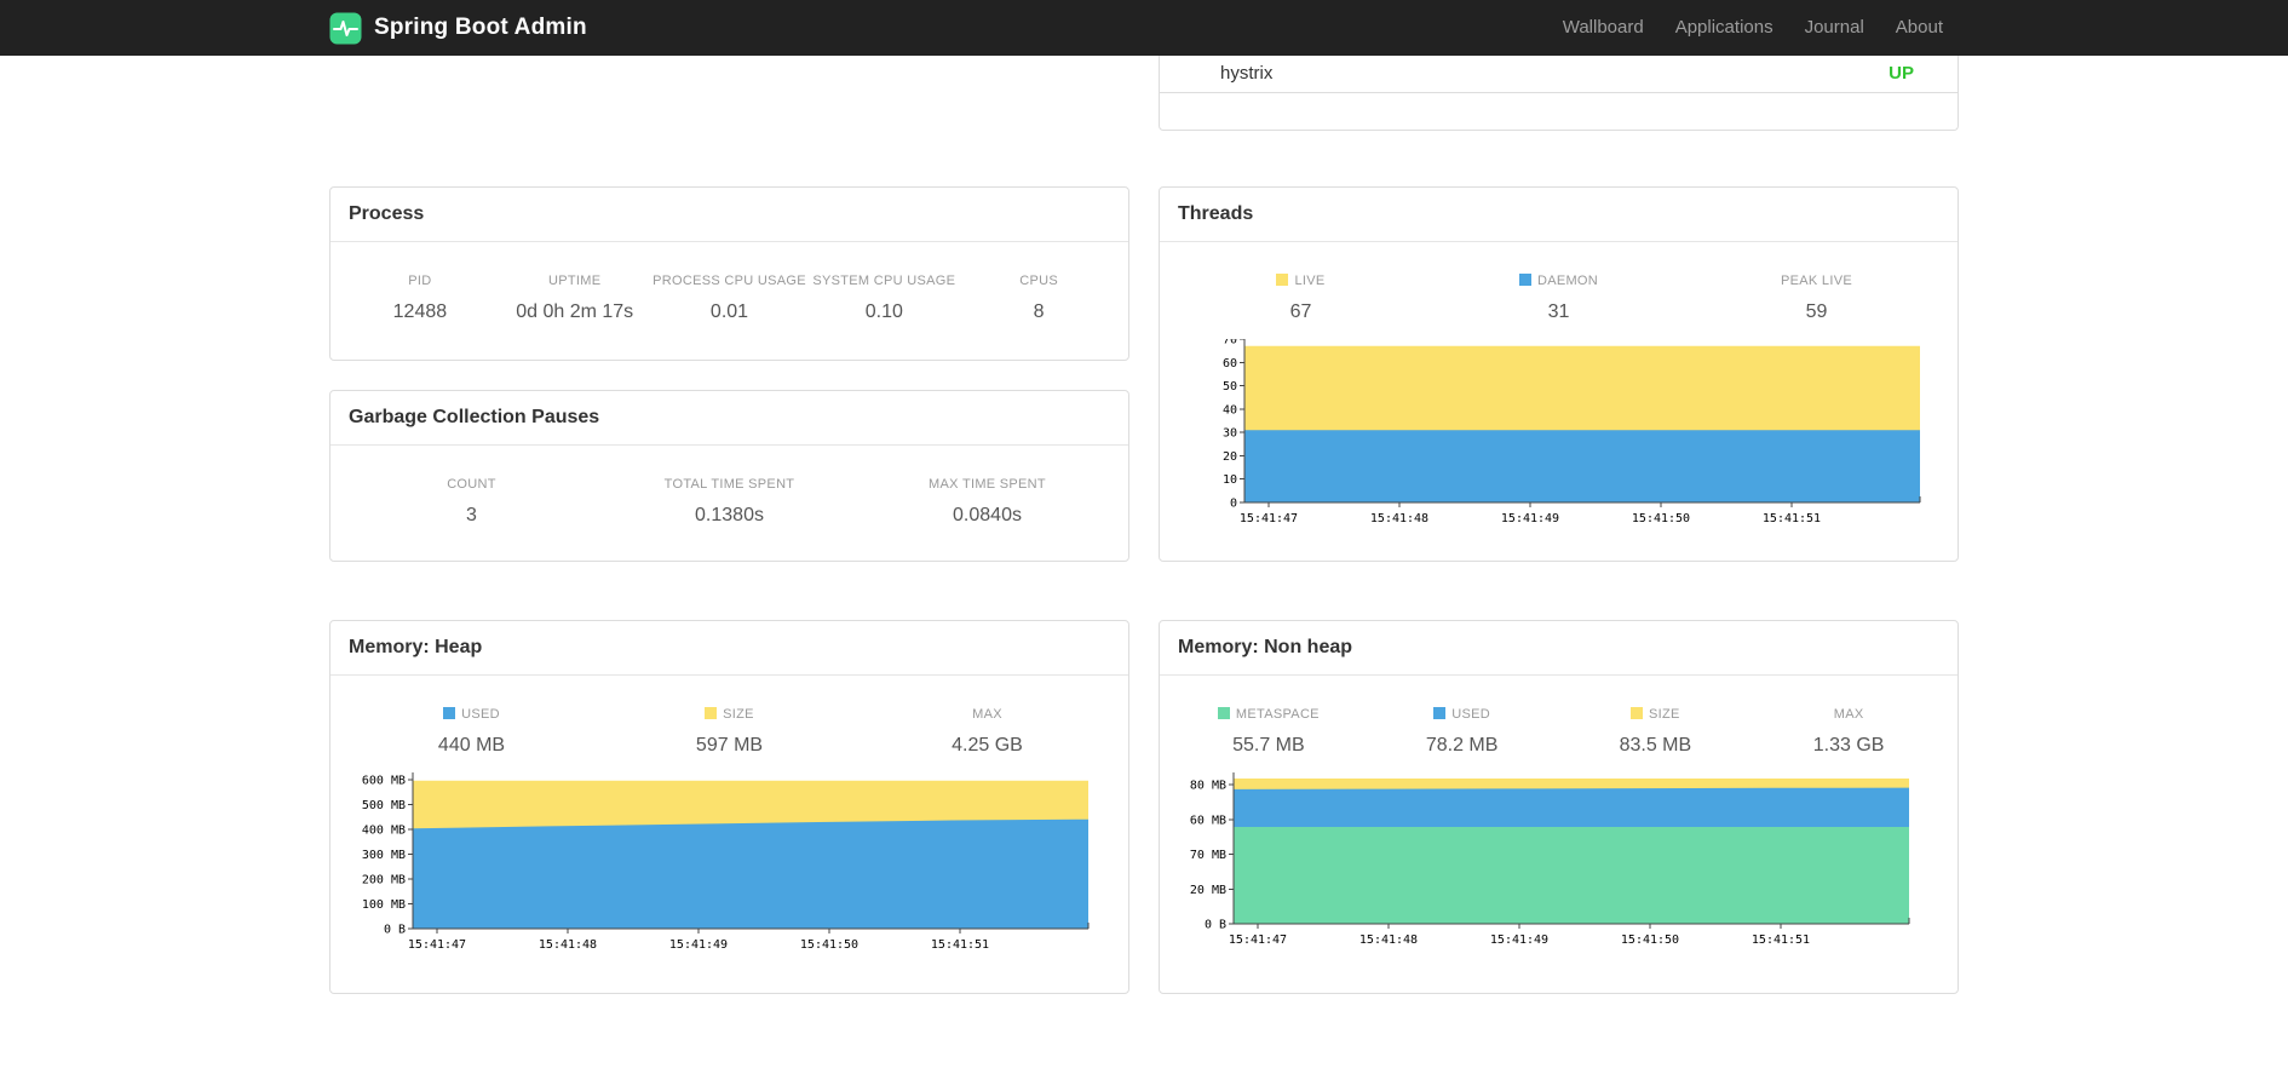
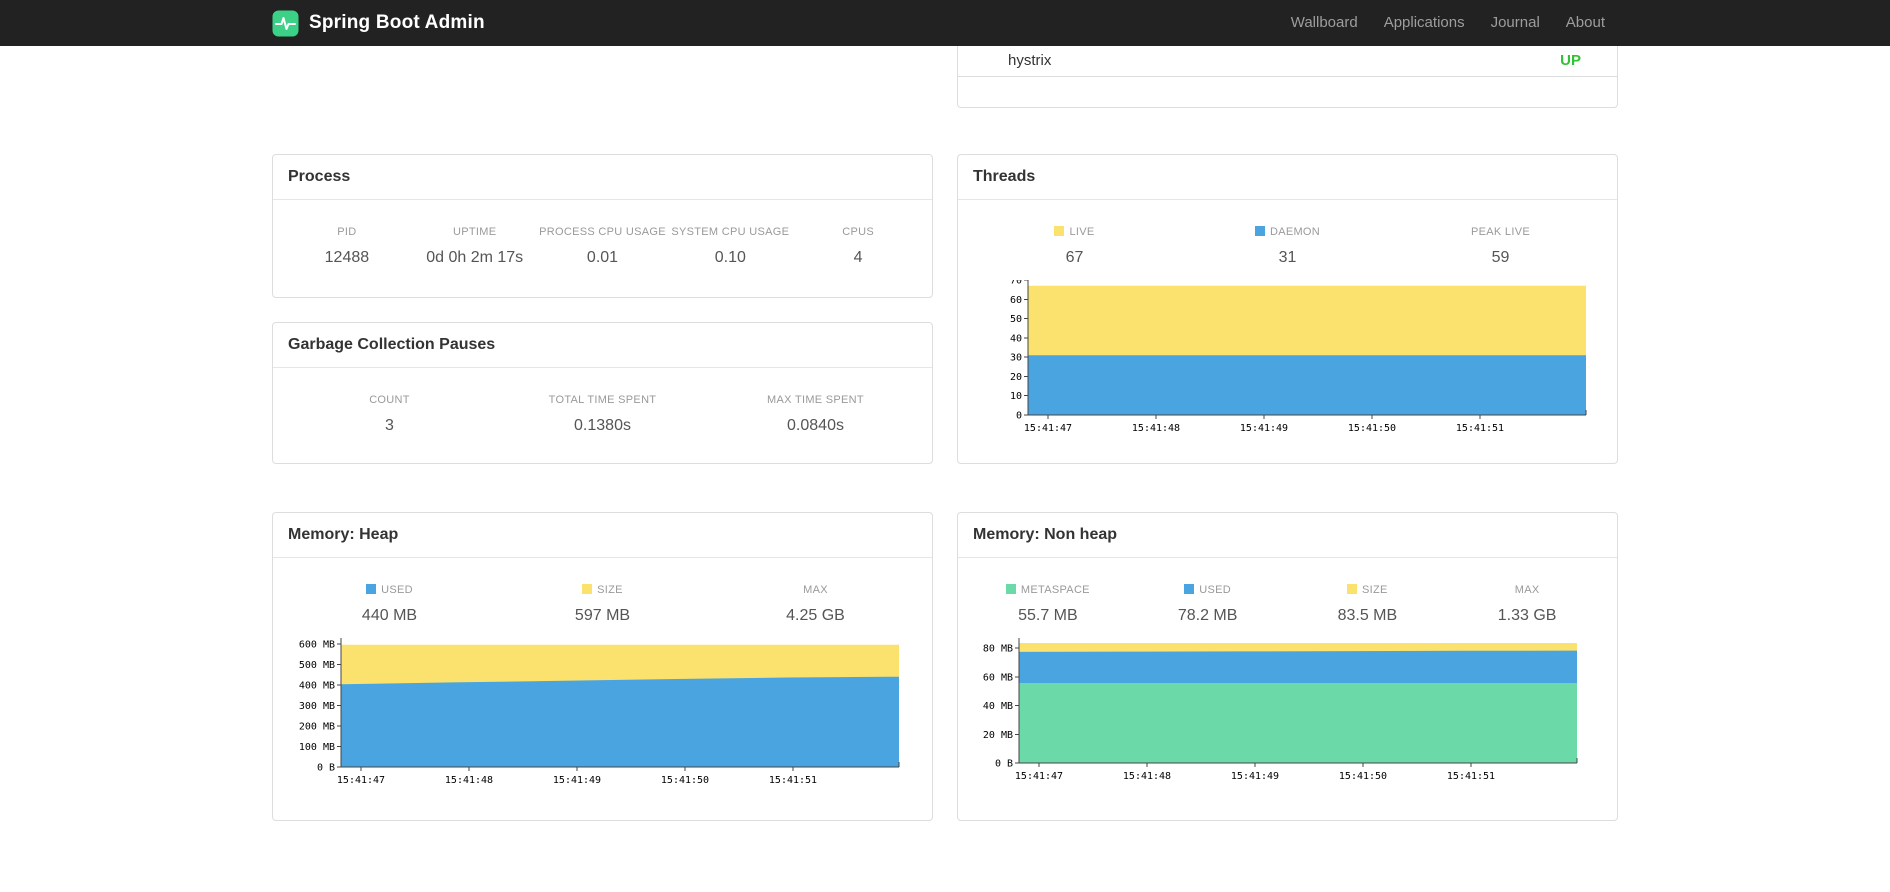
  Spring Boot Admin
  Wallboard
  Applications
  Journal
  About
  Process
  PID
  12488
  UPTIME
  0d 0h 2m 17s
  PROCESS CPU USAGE
  0.01
  SYSTEM CPU USAGE
  0.10
  CPUS
- 8
+ 4
  Garbage Collection Pauses
  COUNT
  3
  TOTAL TIME SPENT
  0.1380s
  MAX TIME SPENT
  0.0840s
  Memory: Heap
  USED
  440 MB
  SIZE
  597 MB
  MAX
  4.25 GB
  0 B
  100 MB
  200 MB
  300 MB
  400 MB
  500 MB
  600 MB
  15:41:47
  15:41:48
  15:41:49
  15:41:50
  15:41:51
  hystrix
  UP
  Threads
  LIVE
  67
  DAEMON
  31
  PEAK LIVE
  59
  0
  10
  20
  30
  40
  50
  60
  70
  15:41:47
  15:41:48
  15:41:49
  15:41:50
  15:41:51
  Memory: Non heap
  METASPACE
  55.7 MB
  USED
  78.2 MB
  SIZE
  83.5 MB
  MAX
  1.33 GB
  0 B
  20 MB
- 70 MB
+ 40 MB
  60 MB
  80 MB
  15:41:47
  15:41:48
  15:41:49
  15:41:50
  15:41:51
